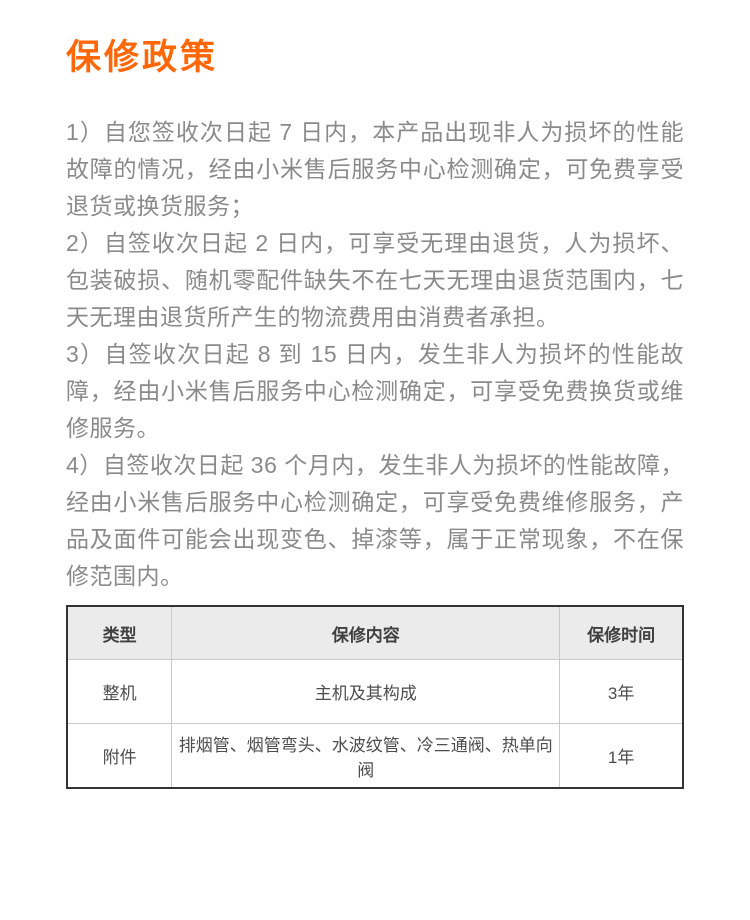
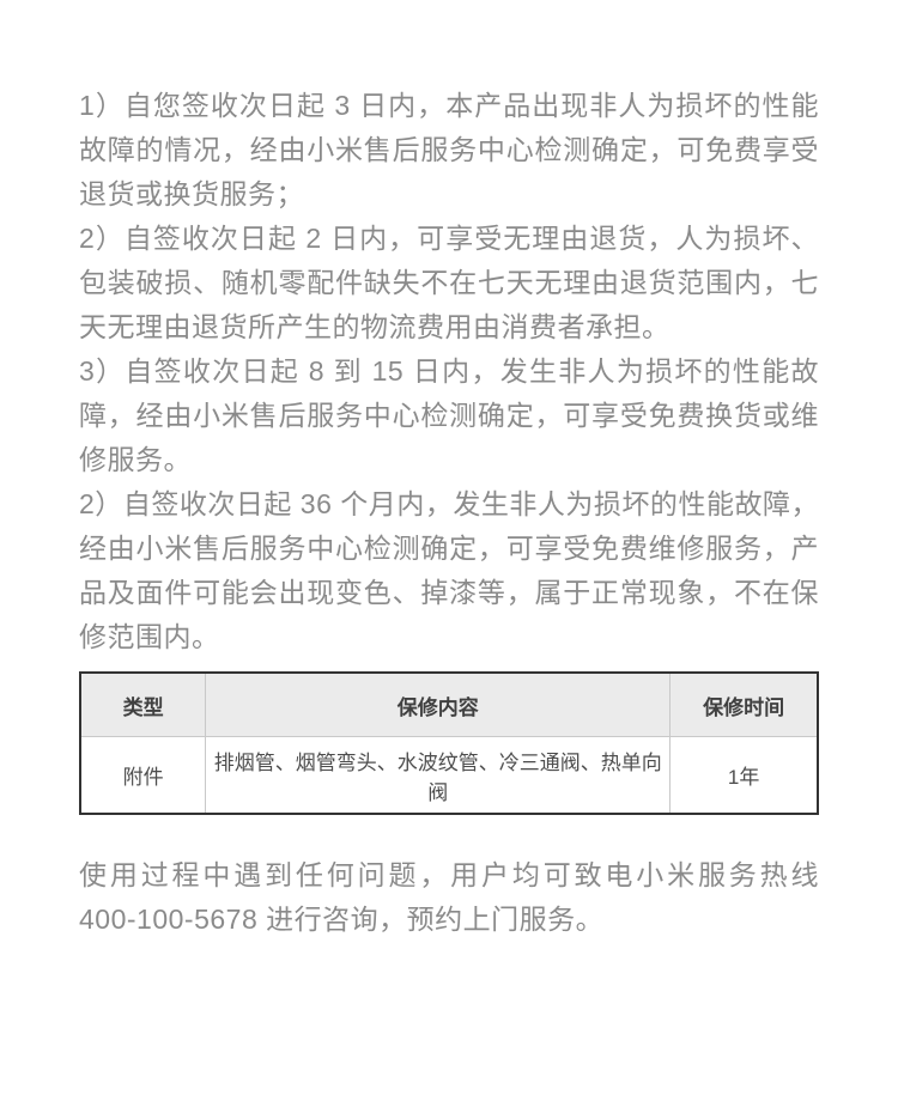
- 保修政策
- 1）自您签收次日起 7 日内，本产品出现非人为损坏的性能故障的情况，经由小米售后服务中心检测确定，可免费享受退货或换货服务；
+ 1）自您签收次日起 3 日内，本产品出现非人为损坏的性能故障的情况，经由小米售后服务中心检测确定，可免费享受退货或换货服务；
  2）自签收次日起 2 日内，可享受无理由退货，人为损坏、包装破损、随机零配件缺失不在七天无理由退货范围内，七天无理由退货所产生的物流费用由消费者承担。
  3）自签收次日起 8 到 15 日内，发生非人为损坏的性能故障，经由小米售后服务中心检测确定，可享受免费换货或维修服务。
- 4）自签收次日起 36 个月内，发生非人为损坏的性能故障，经由小米售后服务中心检测确定，可享受免费维修服务，产品及面件可能会出现变色、掉漆等，属于正常现象，不在保修范围内。
+ 2）自签收次日起 36 个月内，发生非人为损坏的性能故障，经由小米售后服务中心检测确定，可享受免费维修服务，产品及面件可能会出现变色、掉漆等，属于正常现象，不在保修范围内。
  类型	保修内容	保修时间
- 整机	主机及其构成	3年
  附件	排烟管、烟管弯头、水波纹管、冷三通阀、热单向阀	1年
+ 使用过程中遇到任何问题，用户均可致电小米服务热线 400-100-5678 进行咨询，预约上门服务。
